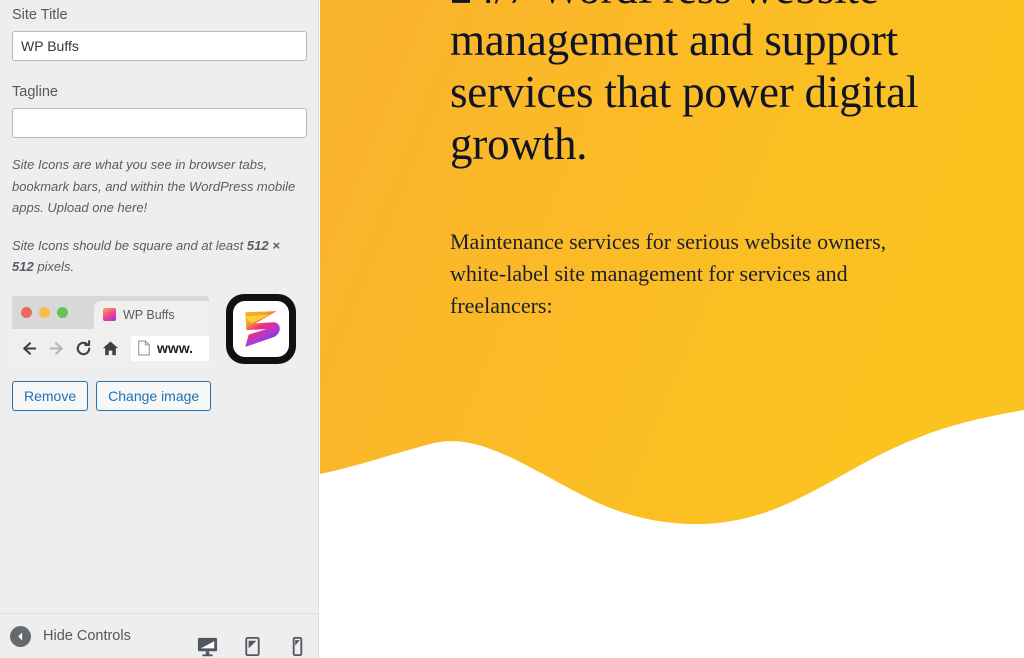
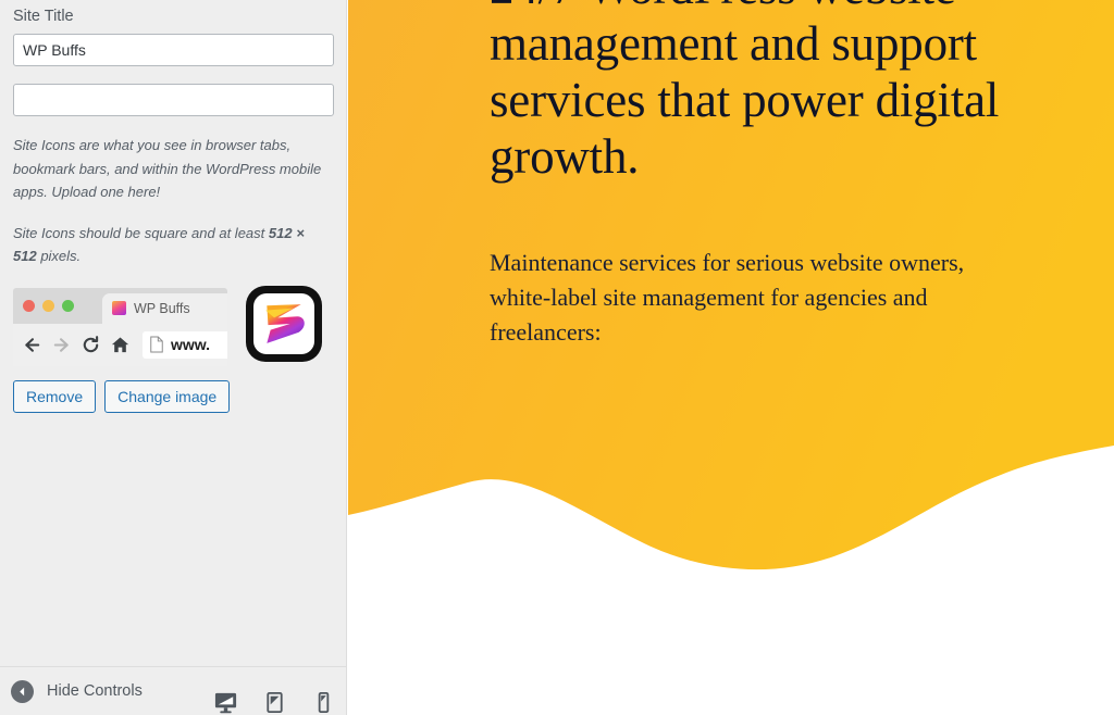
  Site Title
  WP Buffs
- Tagline
  Site Icons are what you see in browser tabs, bookmark bars, and within the WordPress mobile apps. Upload one here!
  Site Icons should be square and at least 512 × 512 pixels.
  WP Buffs
  www.
  Remove
  Change image
  Hide Controls
  management and support services that power digital growth.
- Maintenance services for serious website owners, white-label site management for services and freelancers:
+ Maintenance services for serious website owners, white-label site management for agencies and freelancers:
